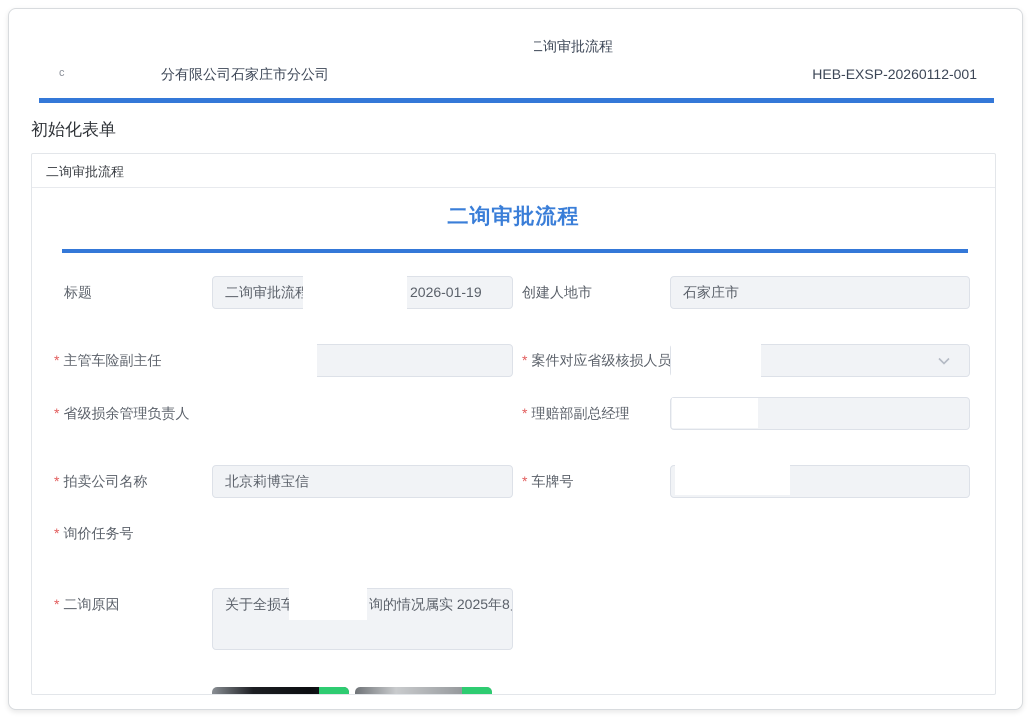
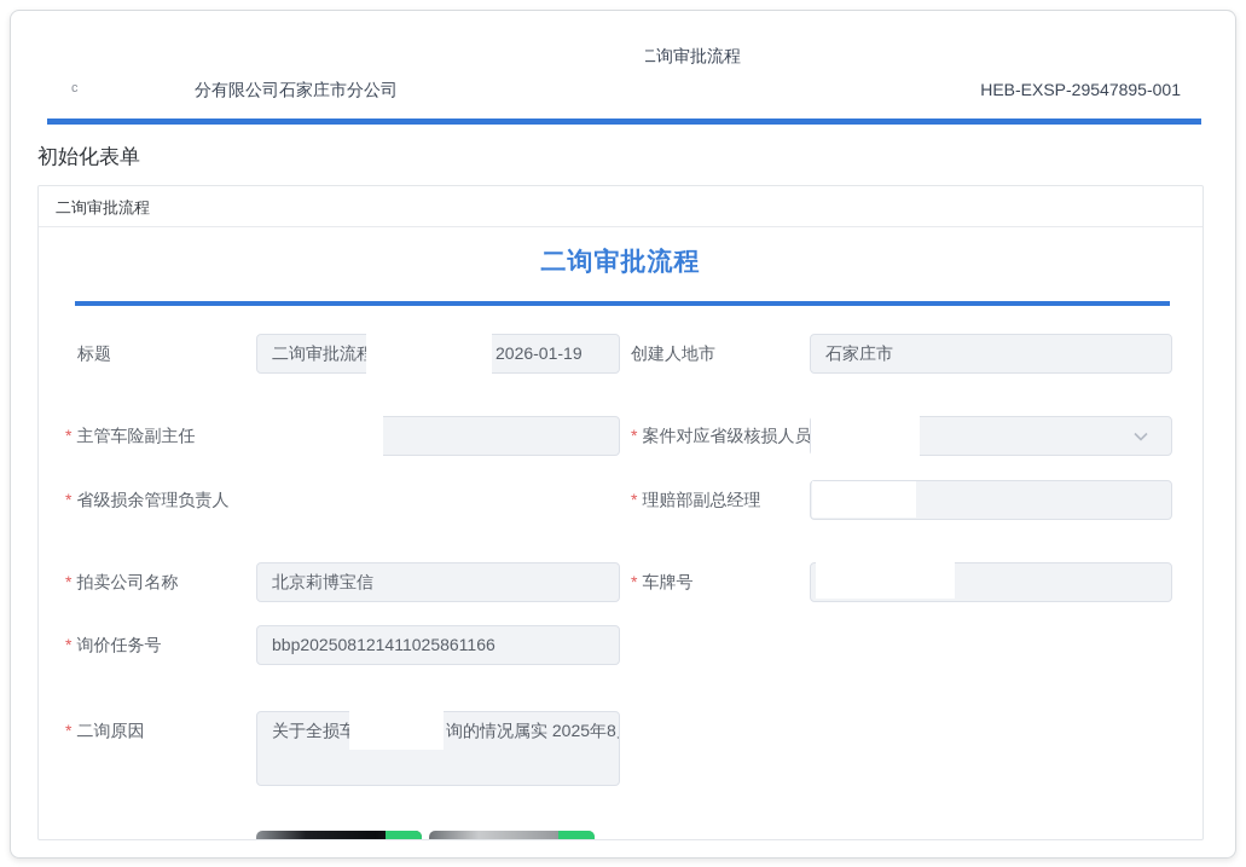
  二询审批流程
  c
  分有限公司石家庄市分公司
- HEB-EXSP-20260112-001
+ HEB-EXSP-29547895-001
  初始化表单
  二询审批流程
  二询审批流程
  标题
  二询审批流程
  2026-01-19
  创建人地市
  石家庄市
  * 主管车险副主任
  * 案件对应省级核损人员
  * 省级损余管理负责人
  * 理赔部副总经理
  * 拍卖公司名称
  北京莉博宝信
  * 车牌号
  * 询价任务号
+ bbp202508121411025861166
  * 二询原因
  关于全损车
  询的情况属实 2025年8
